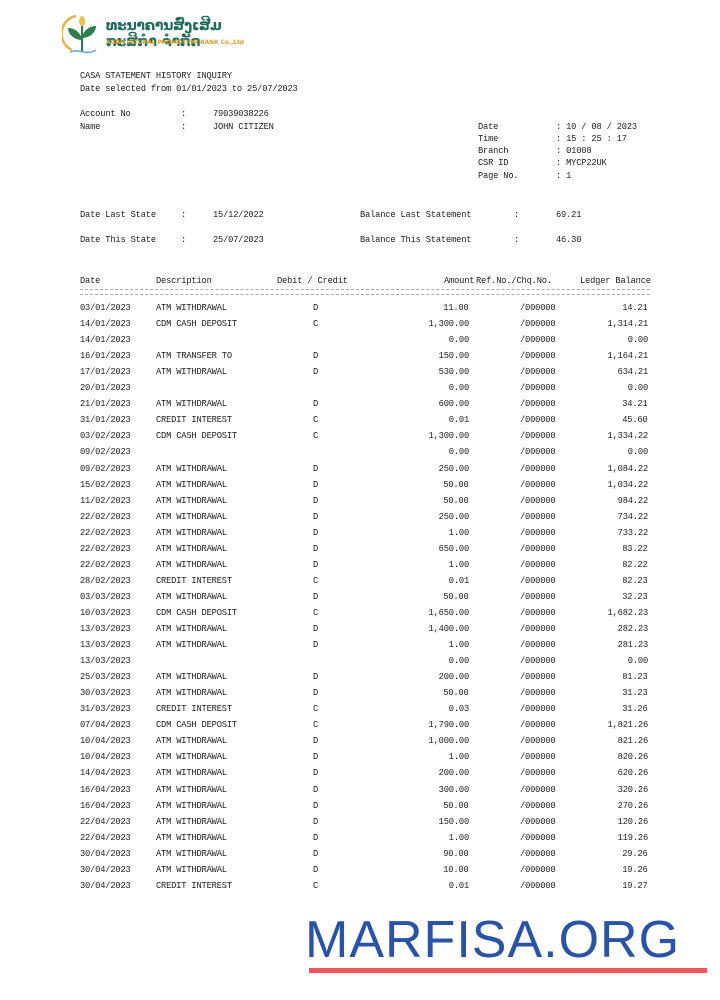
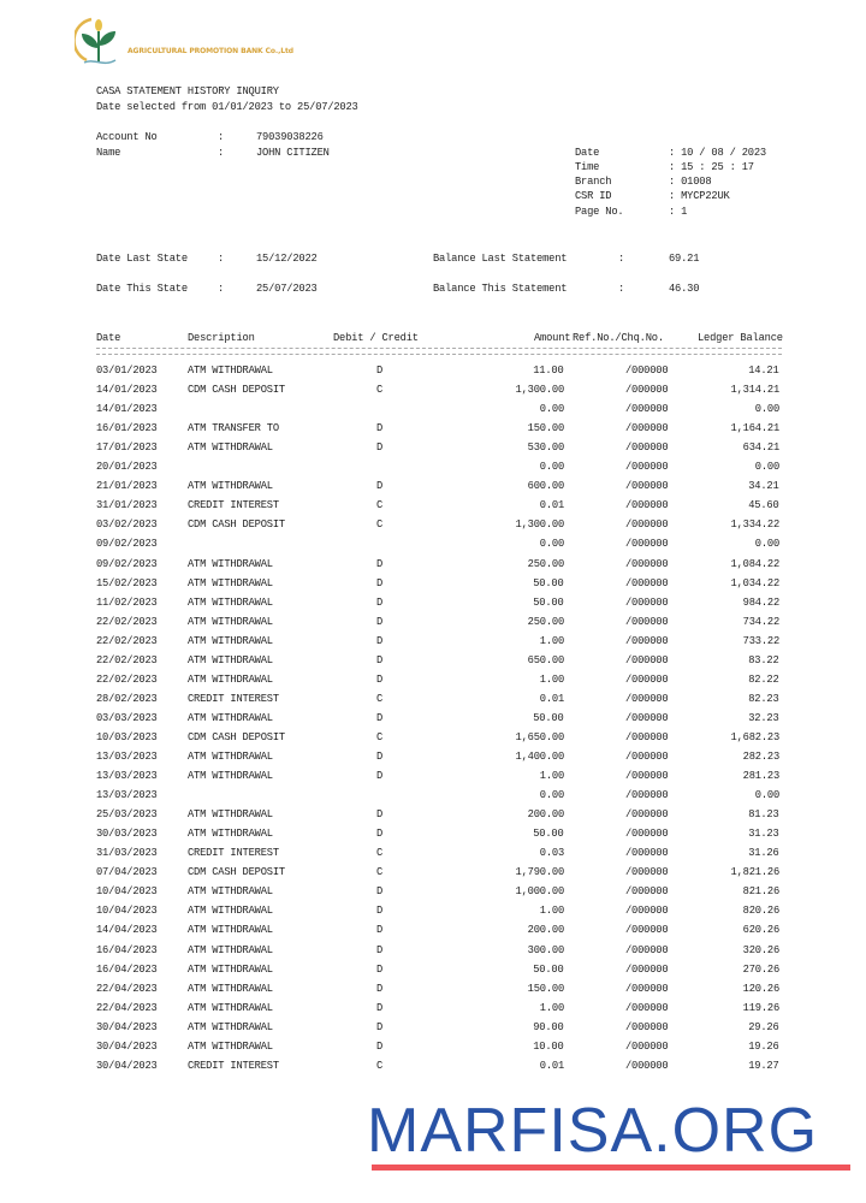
- ທະນາຄານສົ່ງເສີມກະສິກຳ ຈຳກັດ
  CASA STATEMENT HISTORY INQUIRY
  Date selected from 01/01/2023 to 25/07/2023
  Account No
  :
  79039038226
  Name
  :
  JOHN CITIZEN
  Date
  : 10 / 08 / 2023
  Time
  : 15 : 25 : 17
  Branch
  : 01008
  CSR ID
  : MYCP22UK
  Page No.
  : 1
  Date Last State
  :
  15/12/2022
  Balance Last Statement
  :
  69.21
  Date This State
  :
  25/07/2023
  Balance This Statement
  :
  46.30
  Date
  Description
  Debit / Credit
  Amount
  Ref.No./Chq.No.
  Ledger Balance
  03/01/2023
  ATM WITHDRAWAL
  D
  11.00
  /000000
  14.21
  14/01/2023
  CDM CASH DEPOSIT
  C
  1,300.00
  /000000
  1,314.21
  14/01/2023
  0.00
  /000000
  0.00
  16/01/2023
  ATM TRANSFER TO
  D
  150.00
  /000000
  1,164.21
  17/01/2023
  ATM WITHDRAWAL
  D
  530.00
  /000000
  634.21
  20/01/2023
  0.00
  /000000
  0.00
  21/01/2023
  ATM WITHDRAWAL
  D
  600.00
  /000000
  34.21
  31/01/2023
  CREDIT INTEREST
  C
  0.01
  /000000
  45.60
  03/02/2023
  CDM CASH DEPOSIT
  C
  1,300.00
  /000000
  1,334.22
  09/02/2023
  0.00
  /000000
  0.00
  09/02/2023
  ATM WITHDRAWAL
  D
  250.00
  /000000
  1,084.22
  15/02/2023
  ATM WITHDRAWAL
  D
  50.00
  /000000
  1,034.22
  11/02/2023
  ATM WITHDRAWAL
  D
  50.00
  /000000
  984.22
  22/02/2023
  ATM WITHDRAWAL
  D
  250.00
  /000000
  734.22
  22/02/2023
  ATM WITHDRAWAL
  D
  1.00
  /000000
  733.22
  22/02/2023
  ATM WITHDRAWAL
  D
  650.00
  /000000
  83.22
  22/02/2023
  ATM WITHDRAWAL
  D
  1.00
  /000000
  82.22
  28/02/2023
  CREDIT INTEREST
  C
  0.01
  /000000
  82.23
  03/03/2023
  ATM WITHDRAWAL
  D
  50.00
  /000000
  32.23
  10/03/2023
  CDM CASH DEPOSIT
  C
  1,650.00
  /000000
  1,682.23
  13/03/2023
  ATM WITHDRAWAL
  D
  1,400.00
  /000000
  282.23
  13/03/2023
  ATM WITHDRAWAL
  D
  1.00
  /000000
  281.23
  13/03/2023
  0.00
  /000000
  0.00
  25/03/2023
  ATM WITHDRAWAL
  D
  200.00
  /000000
  81.23
  30/03/2023
  ATM WITHDRAWAL
  D
  50.00
  /000000
  31.23
  31/03/2023
  CREDIT INTEREST
  C
  0.03
  /000000
  31.26
  07/04/2023
  CDM CASH DEPOSIT
  C
  1,790.00
  /000000
  1,821.26
  10/04/2023
  ATM WITHDRAWAL
  D
  1,000.00
  /000000
  821.26
  10/04/2023
  ATM WITHDRAWAL
  D
  1.00
  /000000
  820.26
  14/04/2023
  ATM WITHDRAWAL
  D
  200.00
  /000000
  620.26
  16/04/2023
  ATM WITHDRAWAL
  D
  300.00
  /000000
  320.26
  16/04/2023
  ATM WITHDRAWAL
  D
  50.00
  /000000
  270.26
  22/04/2023
  ATM WITHDRAWAL
  D
  150.00
  /000000
  120.26
  22/04/2023
  ATM WITHDRAWAL
  D
  1.00
  /000000
  119.26
  30/04/2023
  ATM WITHDRAWAL
  D
  90.00
  /000000
  29.26
  30/04/2023
  ATM WITHDRAWAL
  D
  10.00
  /000000
  19.26
  30/04/2023
  CREDIT INTEREST
  C
  0.01
  /000000
  19.27
  MARFISA.ORG
